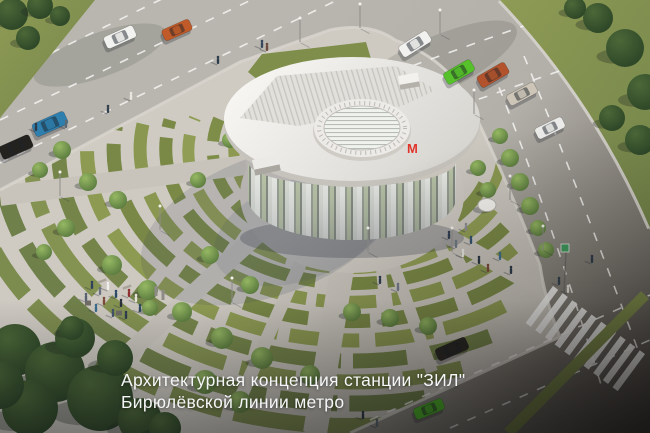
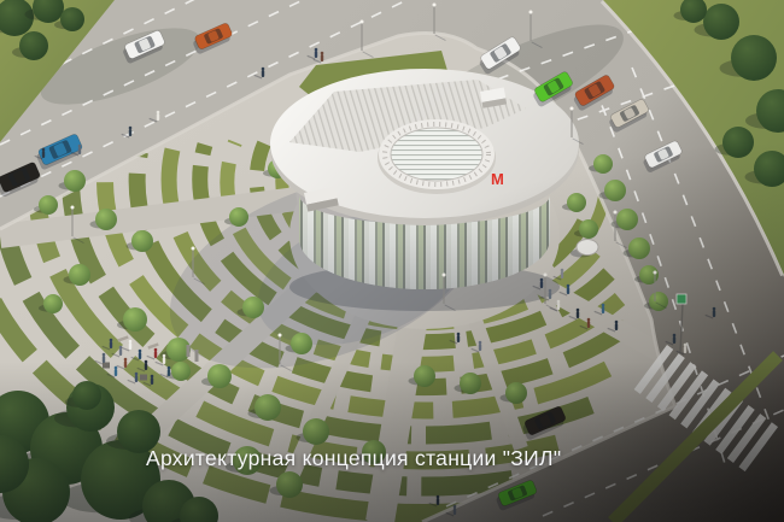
  Архитектурная концепция станции "ЗИЛ"
- Бирюлёвской линии метро
